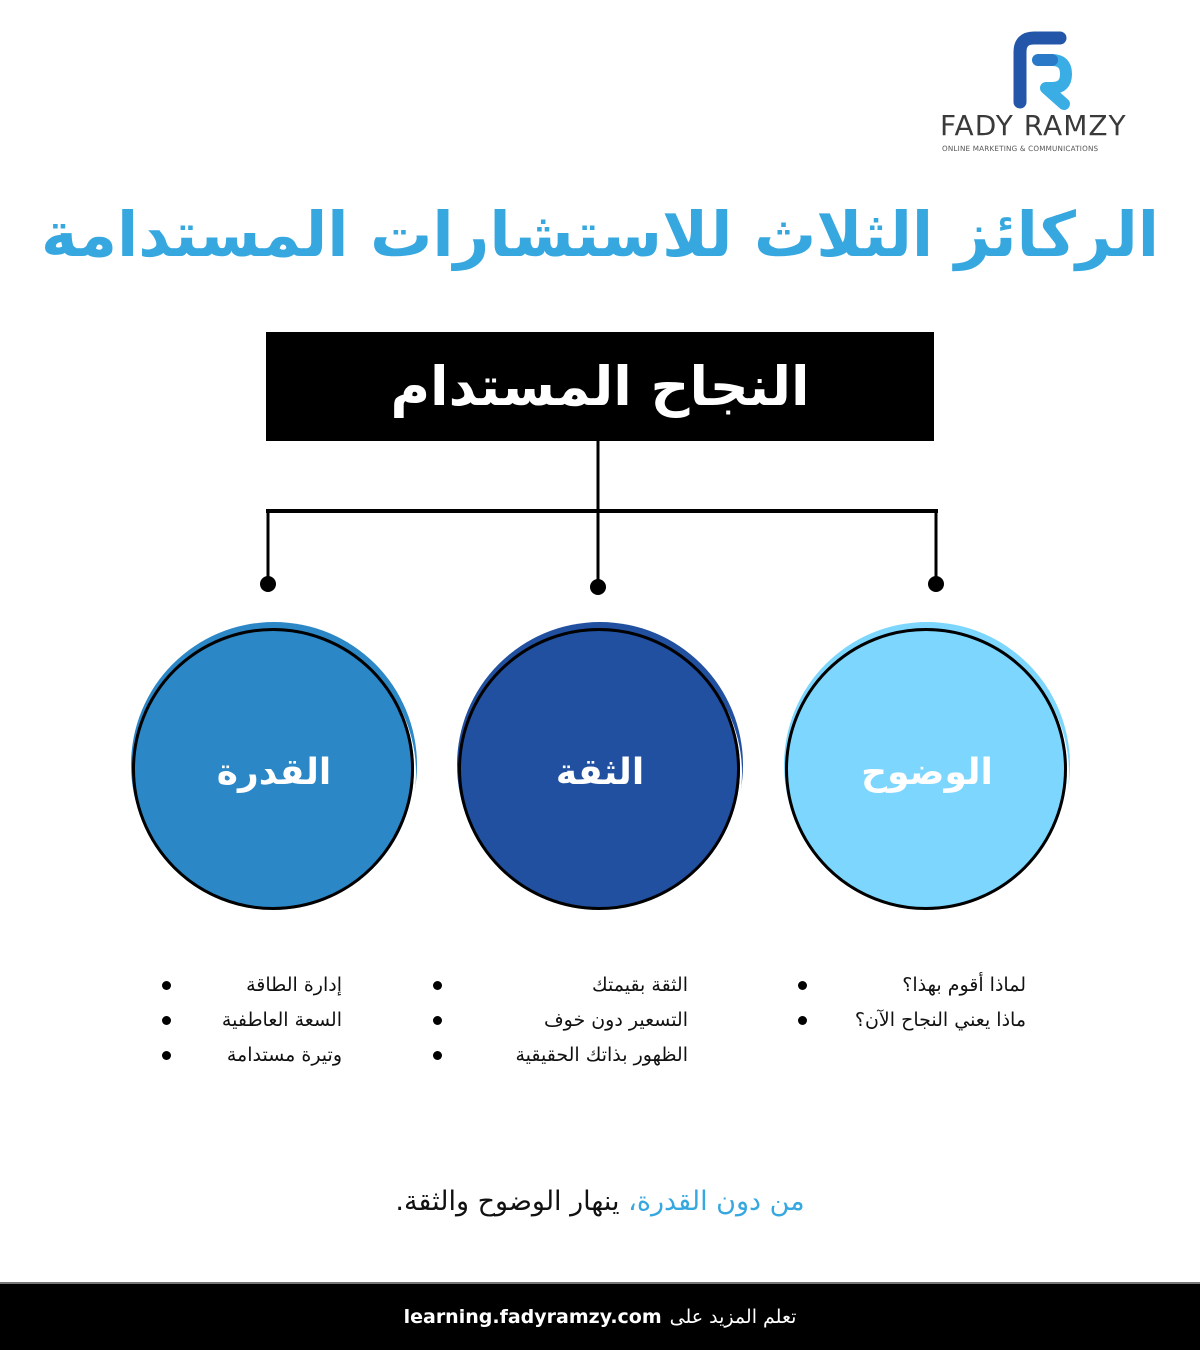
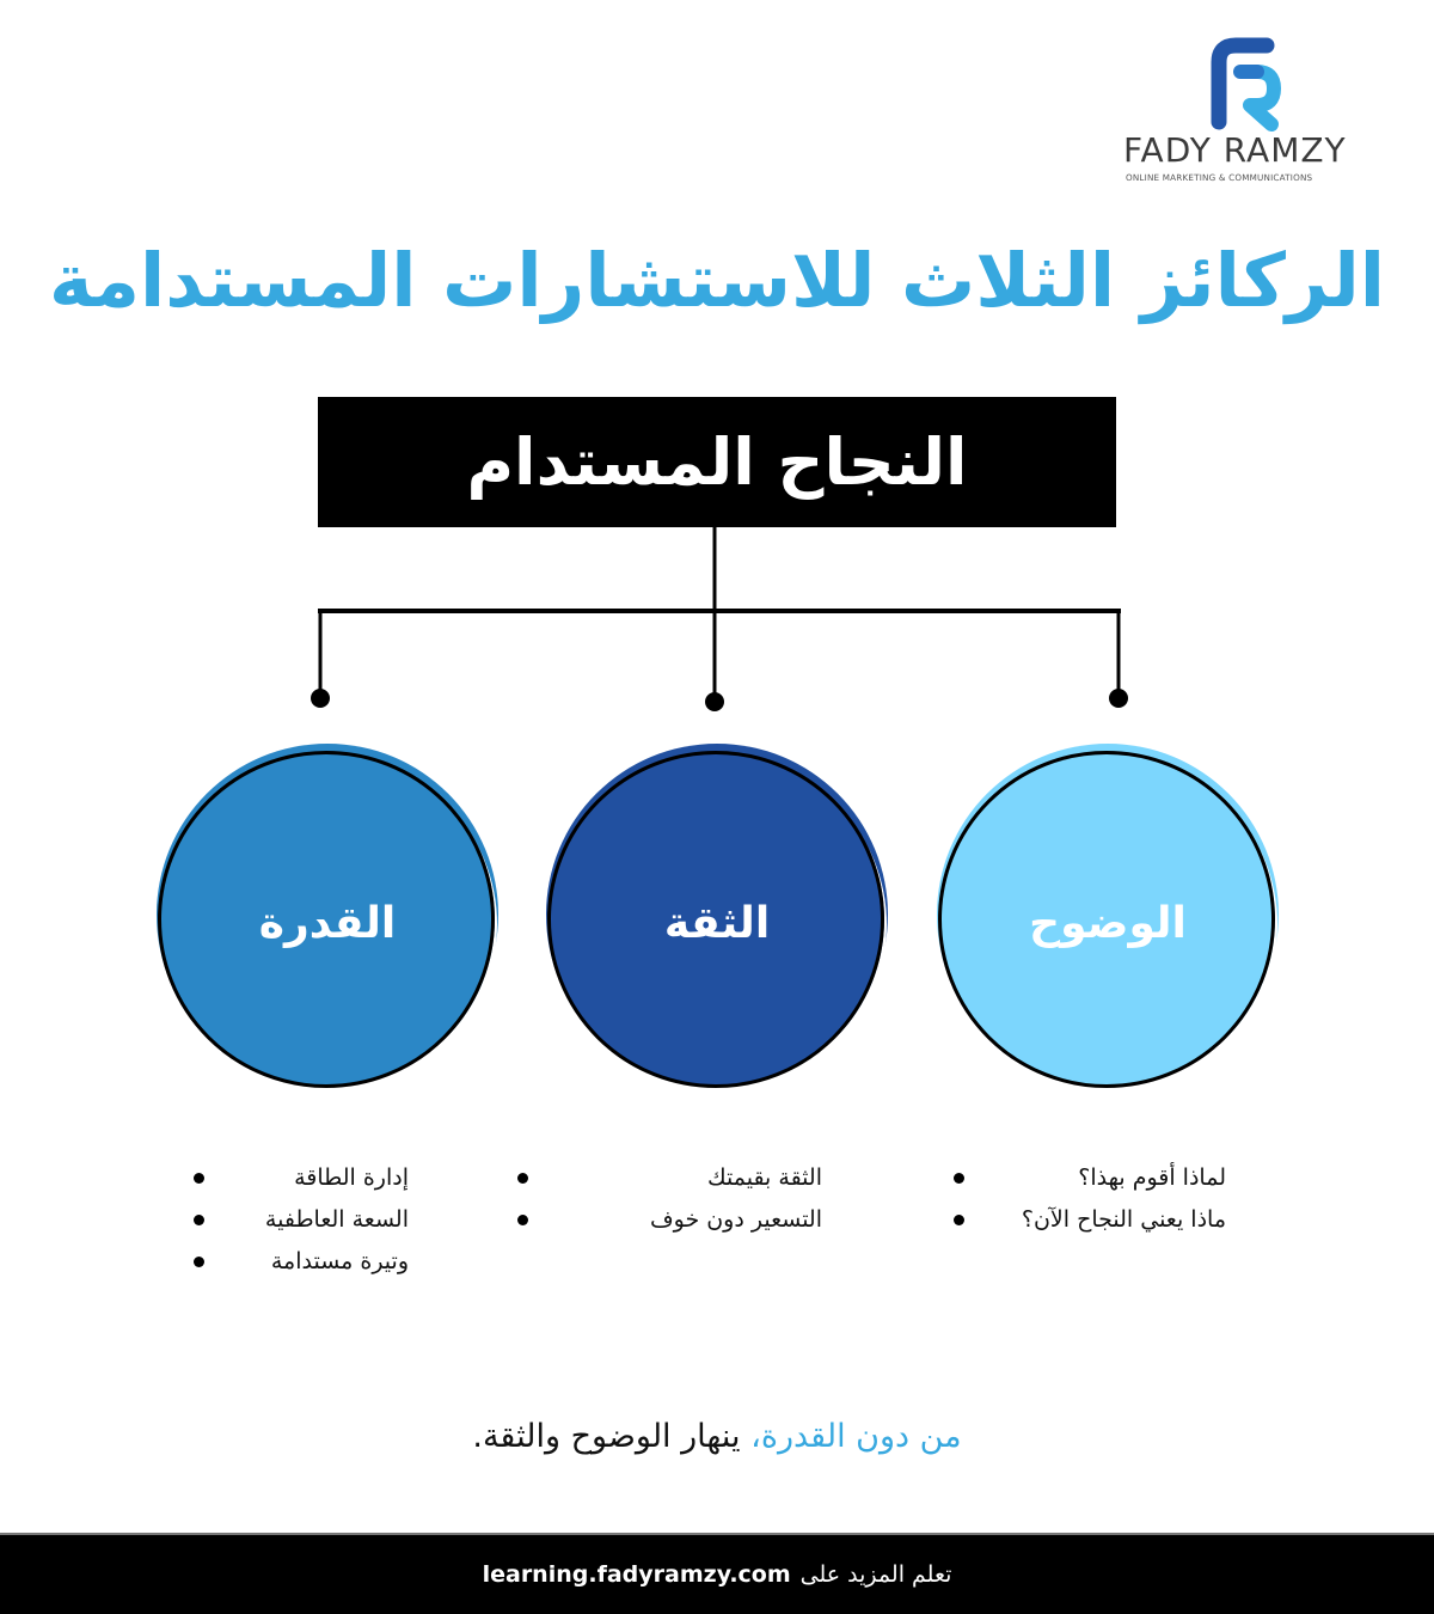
  FADY RAMZY
  ONLINE MARKETING & COMMUNICATIONS
  الركائز الثلاث للاستشارات المستدامة
  النجاح المستدام
  الوضوح
  الثقة
  القدرة
  لماذا أقوم بهذا؟
  ماذا يعني النجاح الآن؟
  الثقة بقيمتك
  التسعير دون خوف
- الظهور بذاتك الحقيقية
  إدارة الطاقة
  السعة العاطفية
  وتيرة مستدامة
  من دون القدرة، ينهار الوضوح والثقة.
  تعلم المزيد على
  learning.fadyramzy.com
